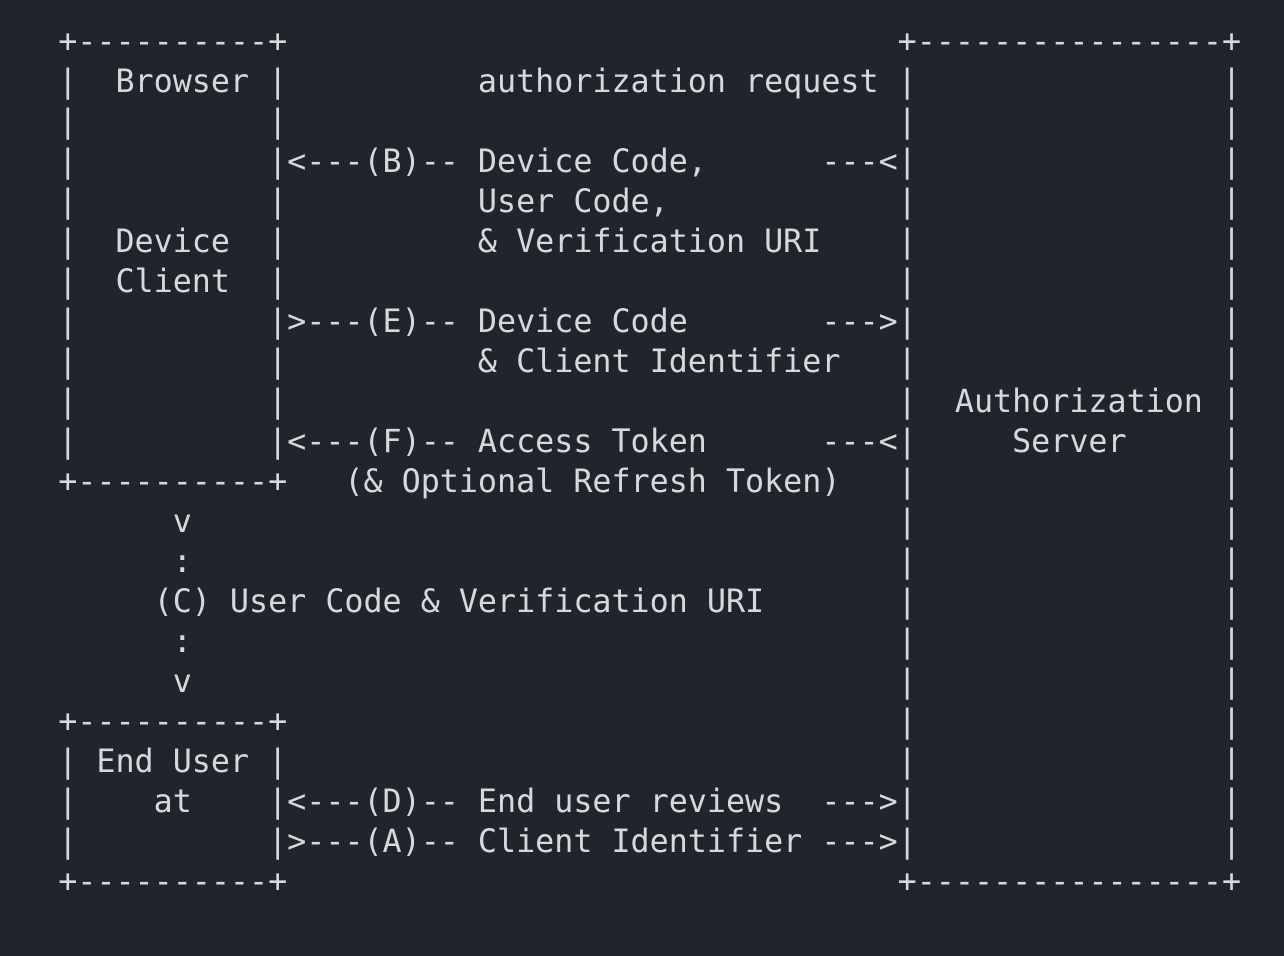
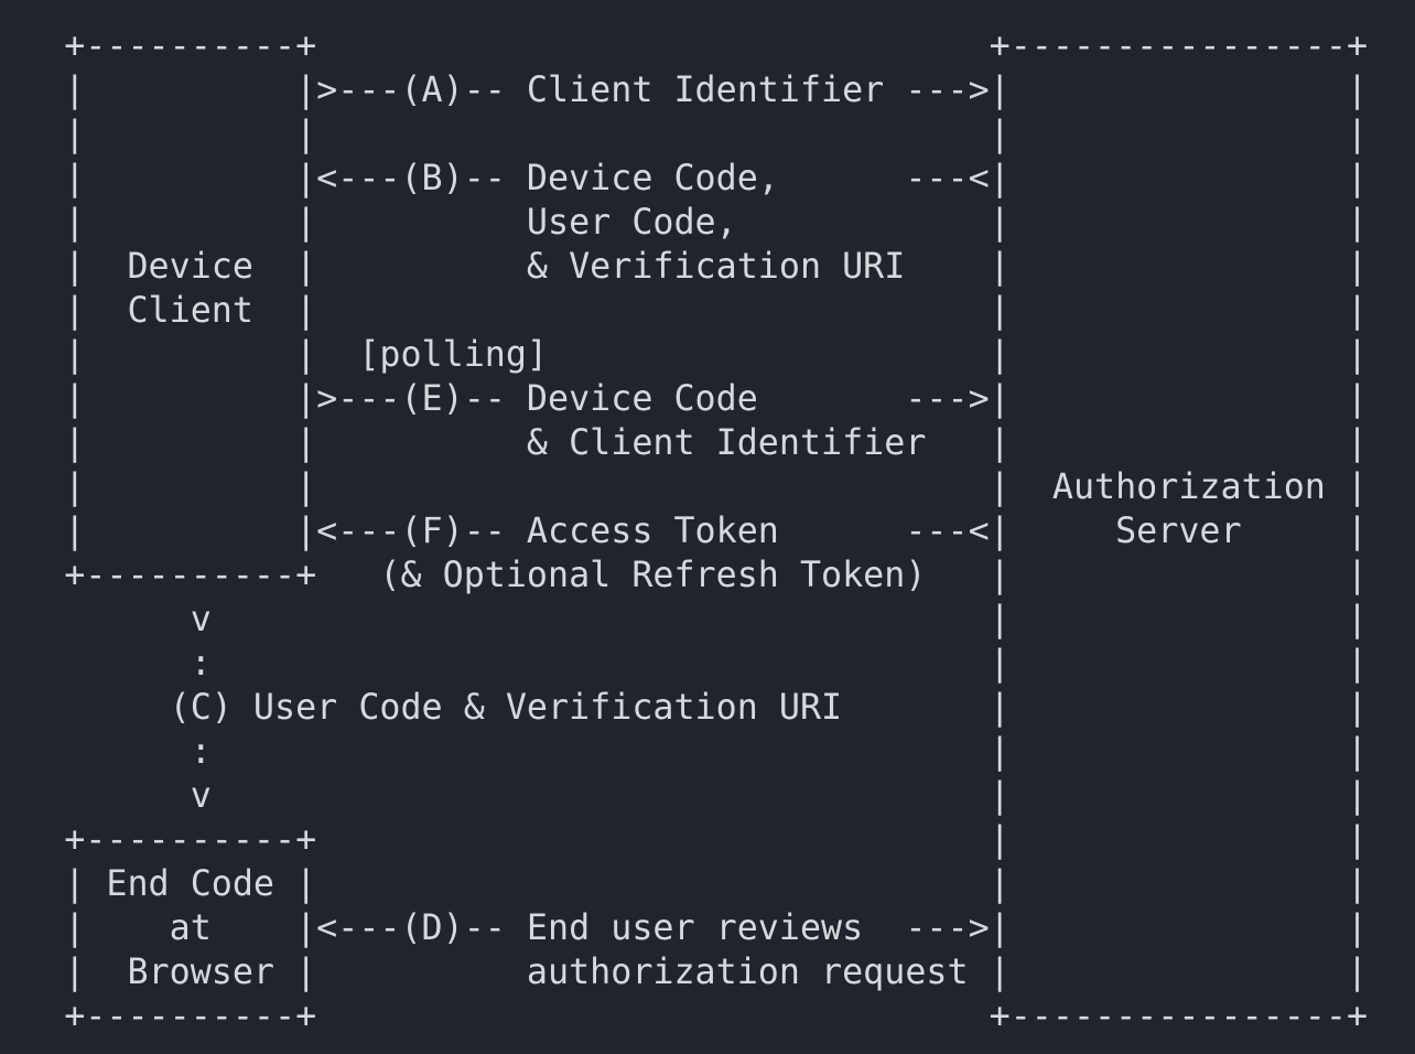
  +----------+ +----------------+
- | Browser | authorization request | |
+ | |>---(A)-- Client Identifier --->| |
  | | | |
  | |<---(B)-- Device Code, ---<| |
  | | User Code, | |
  | Device | & Verification URI | |
  | Client | | |
+ | | [polling] | |
  | |>---(E)-- Device Code --->| |
  | | & Client Identifier | |
  | | | Authorization |
  | |<---(F)-- Access Token ---<| Server |
  +----------+ (& Optional Refresh Token) | |
  v | |
  : | |
  (C) User Code & Verification URI | |
  : | |
  v | |
  +----------+ | |
- | End User | | |
+ | End Code | | |
  | at |<---(D)-- End user reviews --->| |
- | |>---(A)-- Client Identifier --->| |
+ | Browser | authorization request | |
  +----------+ +----------------+
